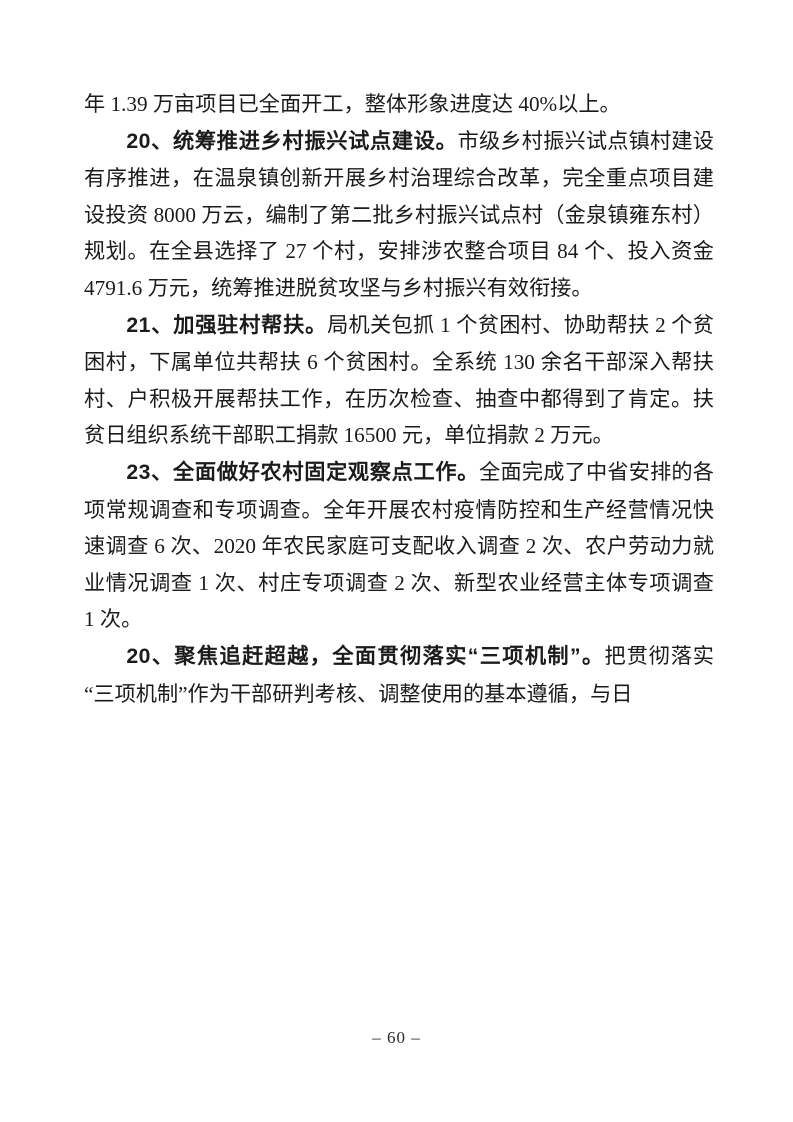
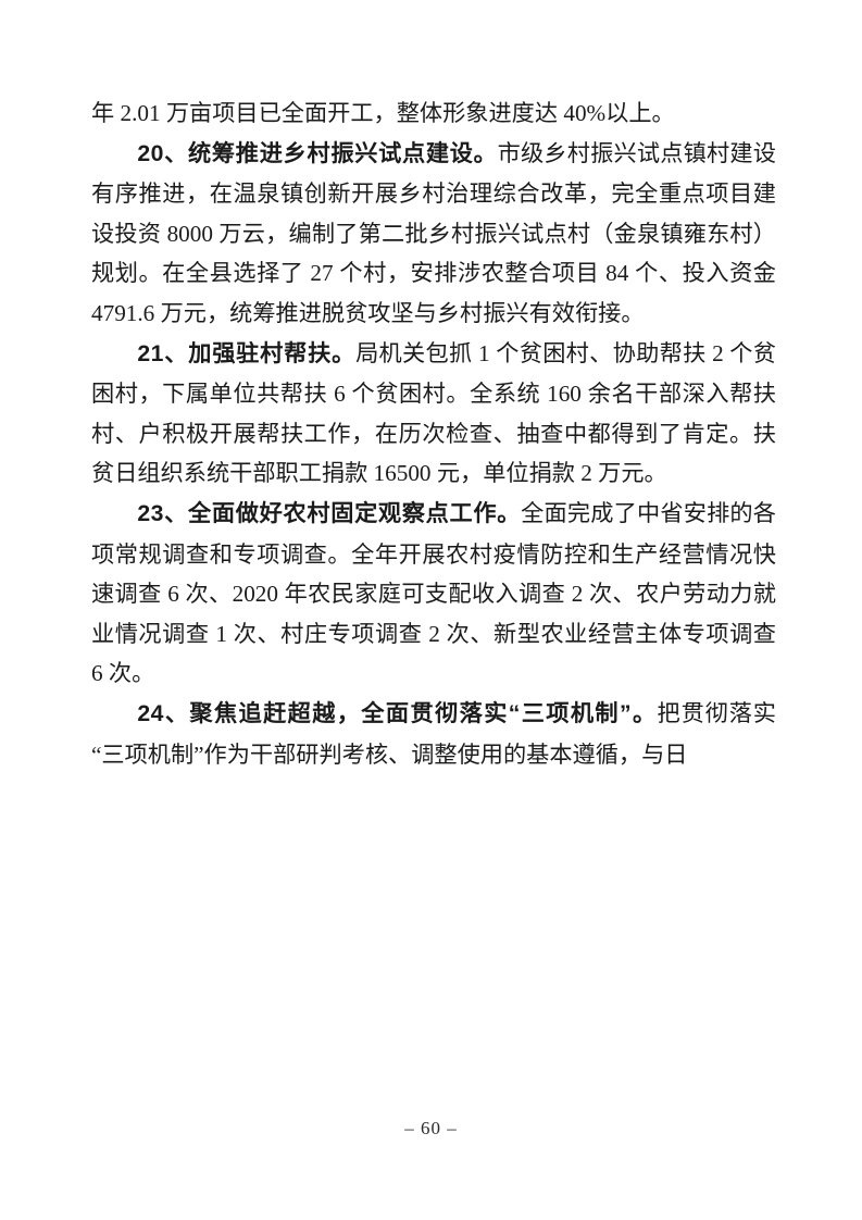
- 年 1.39 万亩项目已全面开工，整体形象进度达 40%以上。
+ 年 2.01 万亩项目已全面开工，整体形象进度达 40%以上。
  20、统筹推进乡村振兴试点建设。市级乡村振兴试点镇村建设有序推进，在温泉镇创新开展乡村治理综合改革，完全重点项目建设投资 8000 万云，编制了第二批乡村振兴试点村（金泉镇雍东村）规划。在全县选择了 27 个村，安排涉农整合项目 84 个、投入资金 4791.6 万元，统筹推进脱贫攻坚与乡村振兴有效衔接。
- 21、加强驻村帮扶。局机关包抓 1 个贫困村、协助帮扶 2 个贫困村，下属单位共帮扶 6 个贫困村。全系统 130 余名干部深入帮扶村、户积极开展帮扶工作，在历次检查、抽查中都得到了肯定。扶贫日组织系统干部职工捐款 16500 元，单位捐款 2 万元。
+ 21、加强驻村帮扶。局机关包抓 1 个贫困村、协助帮扶 2 个贫困村，下属单位共帮扶 6 个贫困村。全系统 160 余名干部深入帮扶村、户积极开展帮扶工作，在历次检查、抽查中都得到了肯定。扶贫日组织系统干部职工捐款 16500 元，单位捐款 2 万元。
- 23、全面做好农村固定观察点工作。全面完成了中省安排的各项常规调查和专项调查。全年开展农村疫情防控和生产经营情况快速调查 6 次、2020 年农民家庭可支配收入调查 2 次、农户劳动力就业情况调查 1 次、村庄专项调查 2 次、新型农业经营主体专项调查 1 次。
+ 23、全面做好农村固定观察点工作。全面完成了中省安排的各项常规调查和专项调查。全年开展农村疫情防控和生产经营情况快速调查 6 次、2020 年农民家庭可支配收入调查 2 次、农户劳动力就业情况调查 1 次、村庄专项调查 2 次、新型农业经营主体专项调查 6 次。
- 20、聚焦追赶超越，全面贯彻落实“三项机制”。把贯彻落实“三项机制”作为干部研判考核、调整使用的基本遵循，与日
+ 24、聚焦追赶超越，全面贯彻落实“三项机制”。把贯彻落实“三项机制”作为干部研判考核、调整使用的基本遵循，与日
  – 60 –
